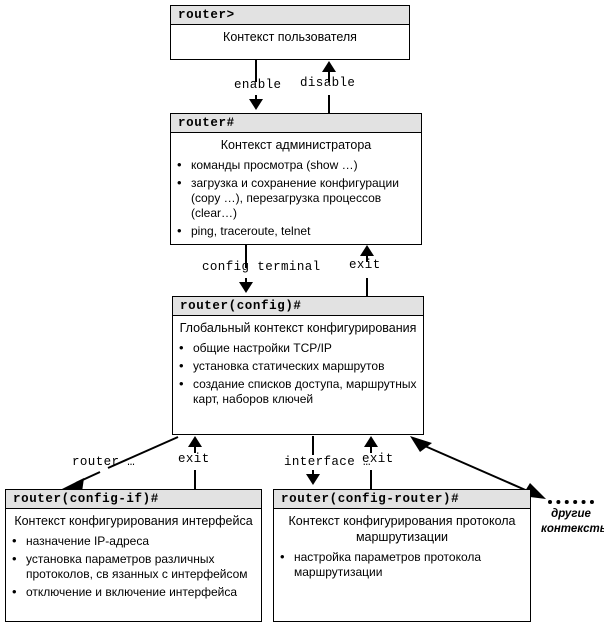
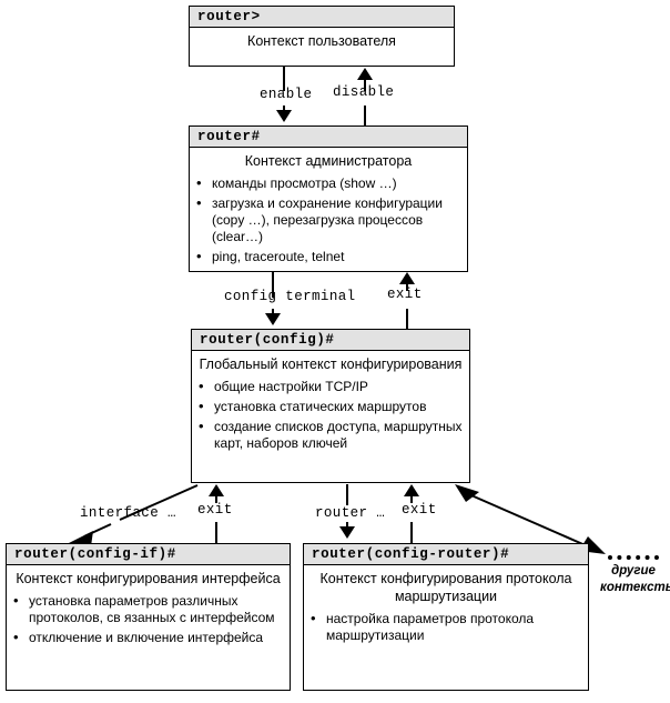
  router>
  Контекст пользователя
  enable
  disable
  router#
  Контекст администратора
  команды просмотра (show …)
  загрузка и сохранение конфигурации (copy …), перезагрузка процессов (clear…)
  ping, traceroute, telnet
  config terminal
  exit
  router(config)#
  Глобальный контекст конфигурирования
  общие настройки TCP/IP
  установка статических маршрутов
  создание списков доступа, маршрутных карт, наборов ключей
- router …
+ interface …
  exit
- interface …
+ router …
  exit
  router(config-if)#
  Контекст конфигурирования интерфейса
- назначение IP-адреса
  установка параметров различных протоколов, св язанных с интерфейсом
  отключение и включение интерфейса
  router(config-router)#
  Контекст конфигурирования протокола маршрутизации
  настройка параметров протокола маршрутизации
  другие
  контекст
